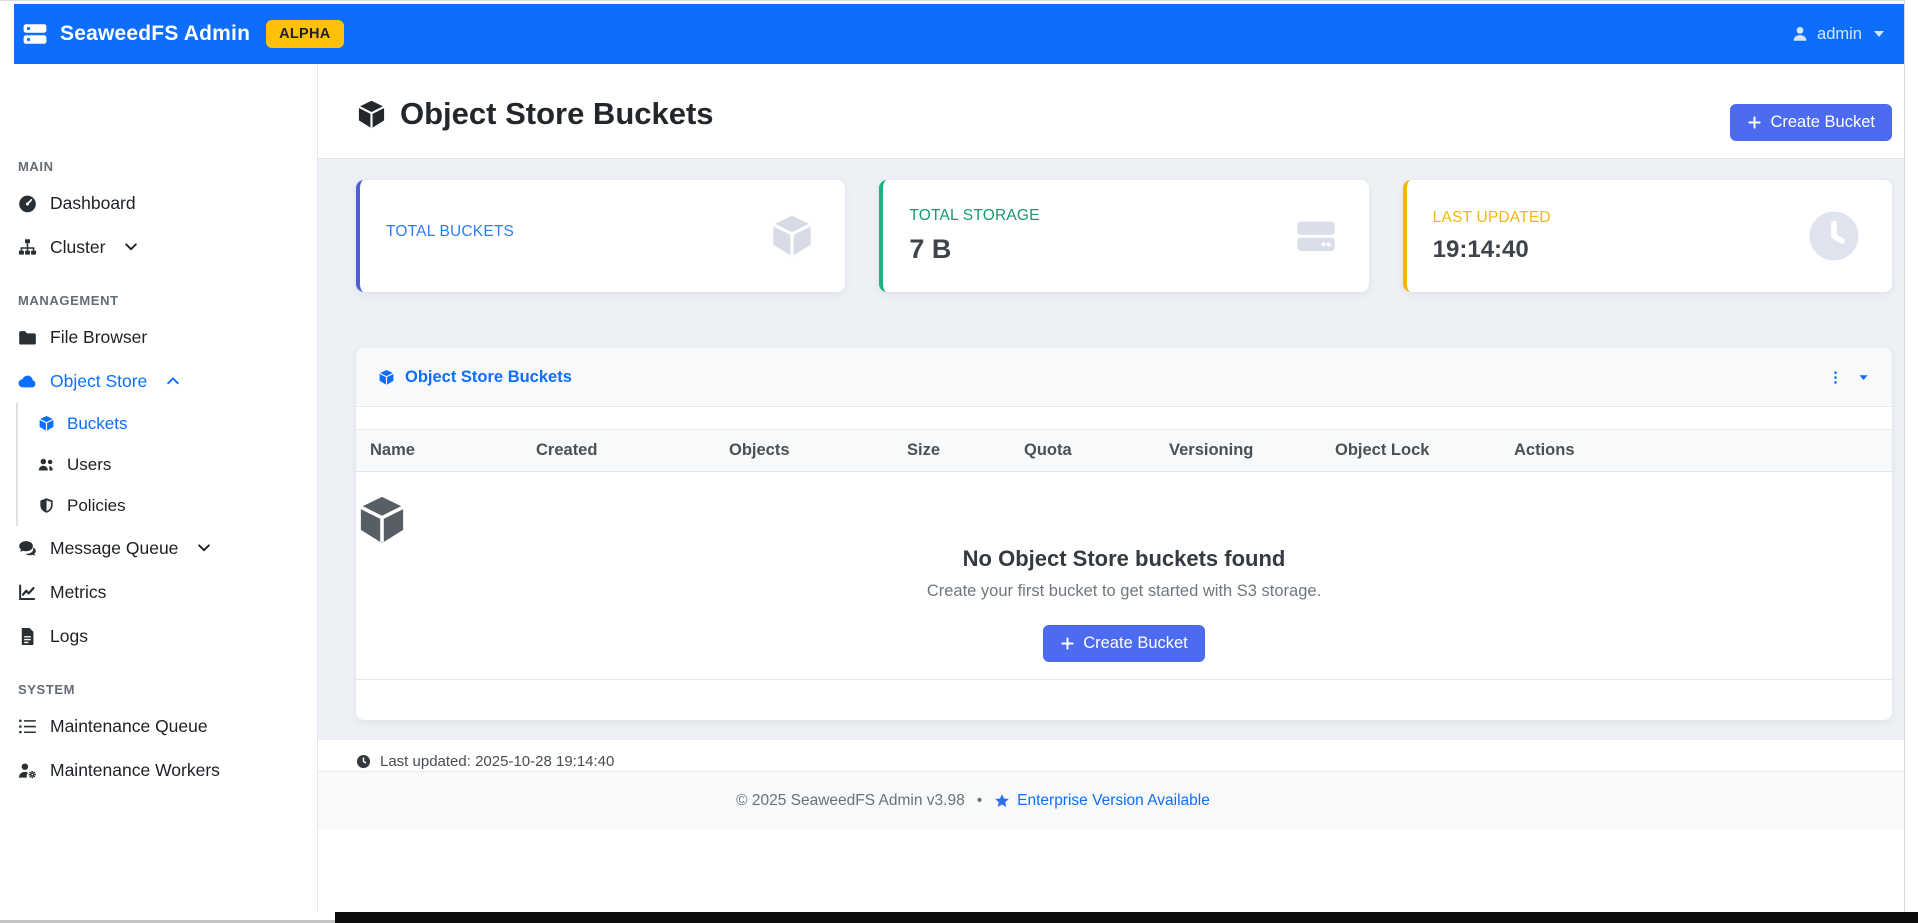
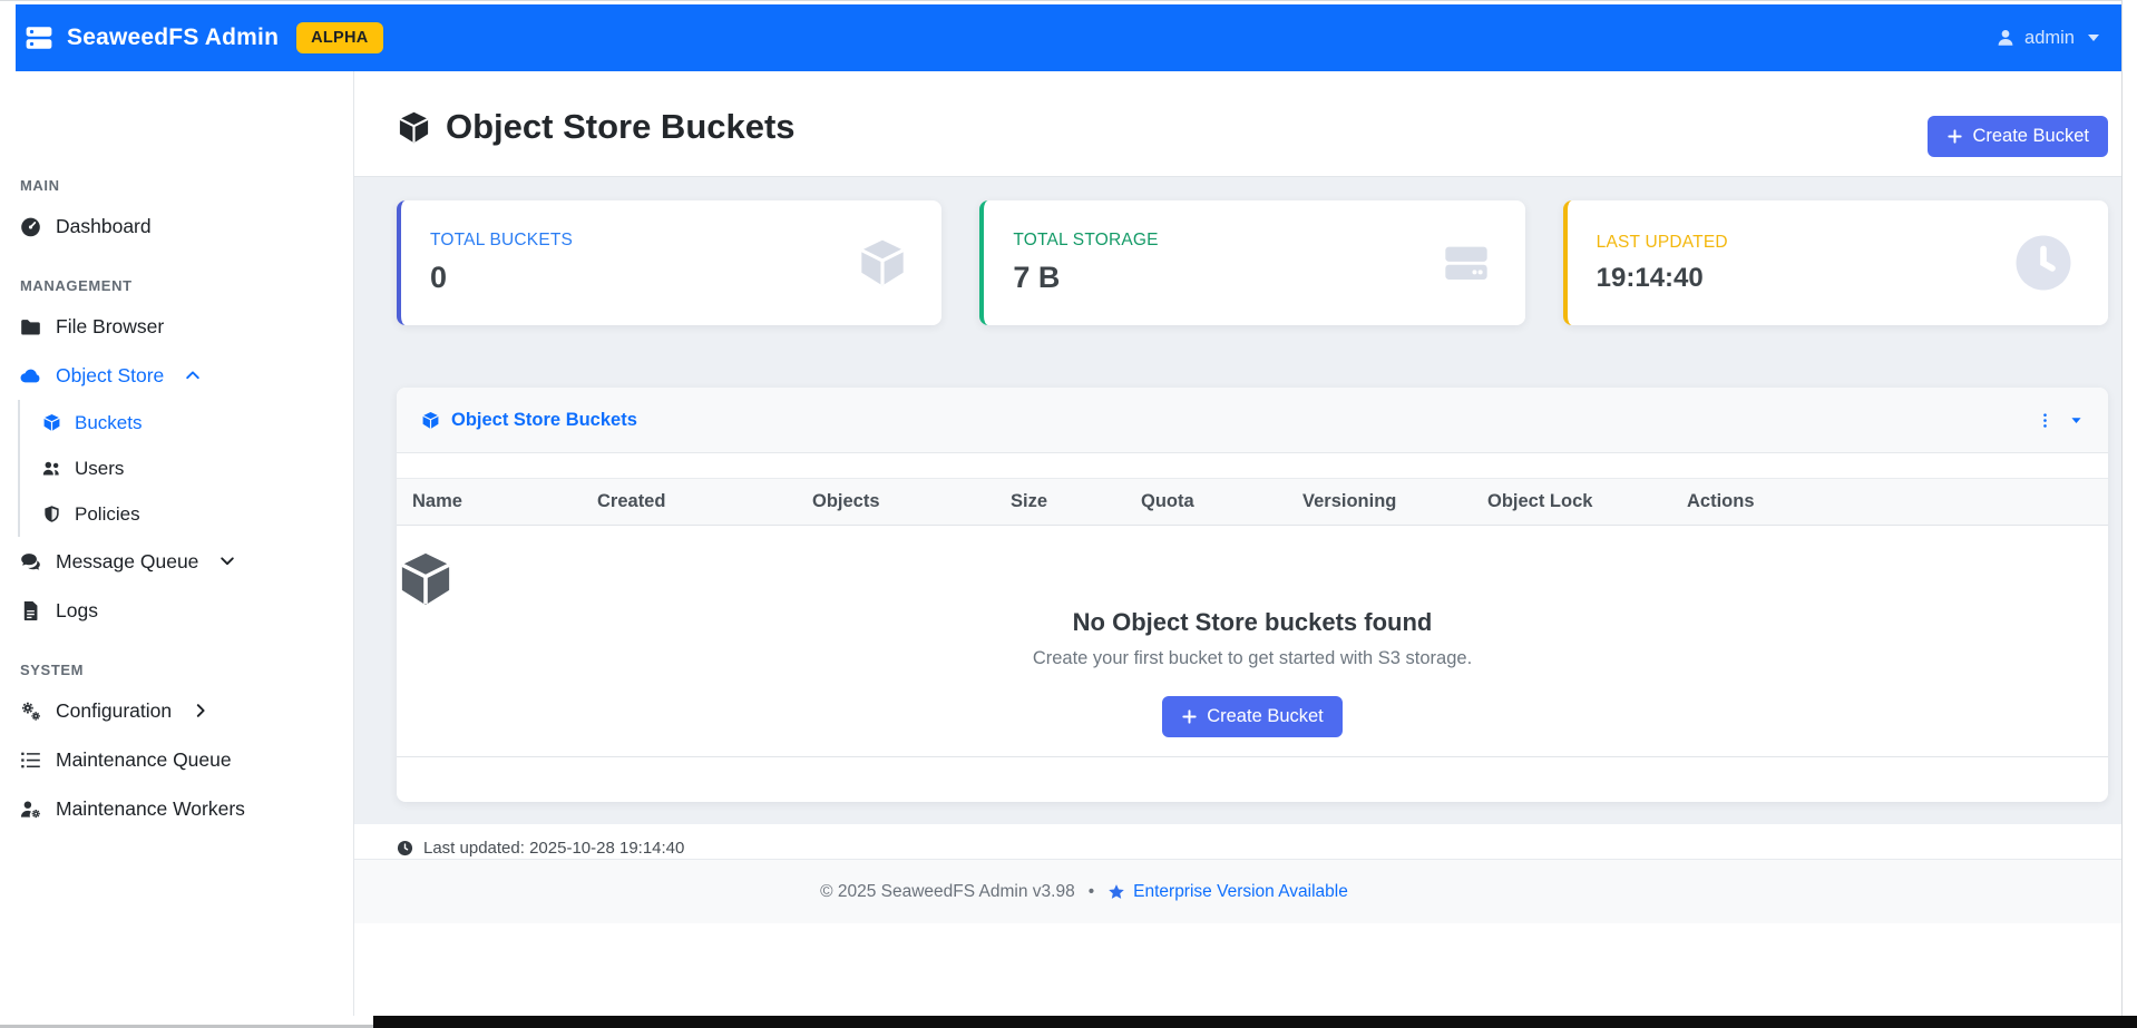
  SeaweedFS Admin
  ALPHA
  admin
  MAIN
  Dashboard
- Cluster
  MANAGEMENT
  File Browser
  Object Store
  Buckets
  Users
  Policies
  Message Queue
- Metrics
  Logs
  SYSTEM
+ Configuration
  Maintenance Queue
  Maintenance Workers
  Object Store Buckets
  Create Bucket
  TOTAL BUCKETS
+ 0
  TOTAL STORAGE
  7 B
  LAST UPDATED
  19:14:40
  Object Store Buckets
  Name	Created	Objects	Size	Quota	Versioning	Object Lock	Actions
  No Object Store buckets found Create your first bucket to get started with S3 storage. Create Bucket
  Last updated: 2025-10-28 19:14:40
  © 2025 SeaweedFS Admin v3.98
  •
  Enterprise Version Available
